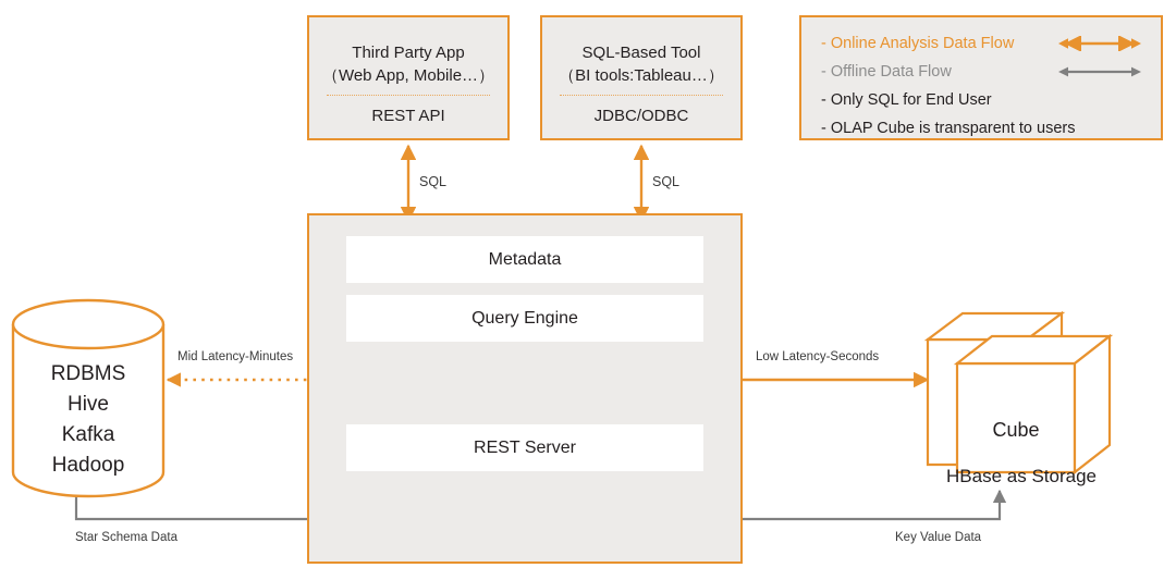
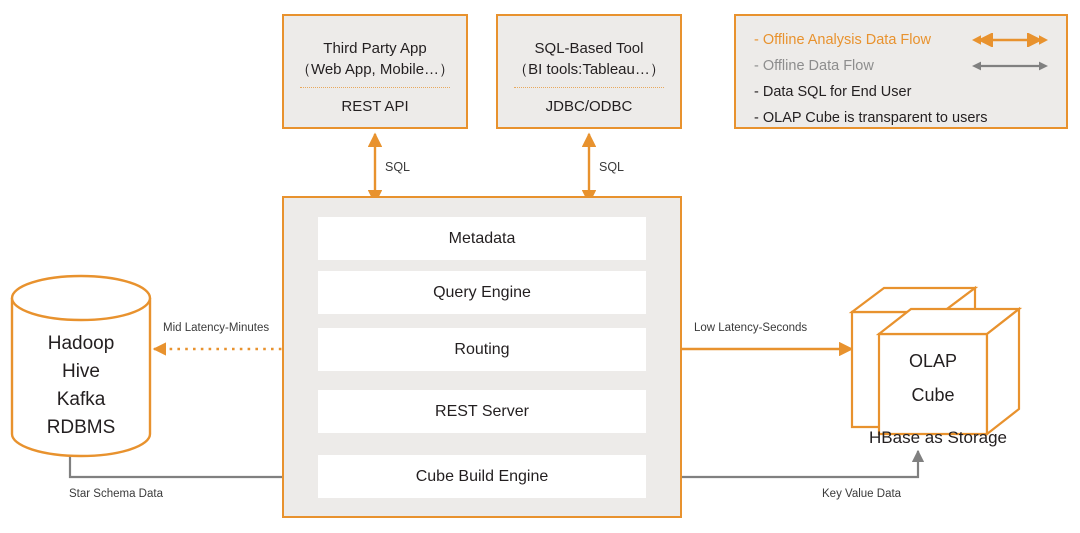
  Third Party App
  （Web App, Mobile…）
  REST API
  SQL-Based Tool
  （BI tools:Tableau…）
  JDBC/ODBC
- - Online Analysis Data Flow
+ - Offline Analysis Data Flow
  - Offline Data Flow
- - Only SQL for End User
+ - Data SQL for End User
  - OLAP Cube is transparent to users
  Metadata
  Query Engine
+ Routing
  REST Server
+ Cube Build Engine
- RDBMS
+ Hadoop
  Hive
  Kafka
- Hadoop
+ RDBMS
+ OLAP
  Cube
  HBase as Storage
  SQL
  SQL
  Mid Latency-Minutes
  Low Latency-Seconds
  Star Schema Data
  Key Value Data
